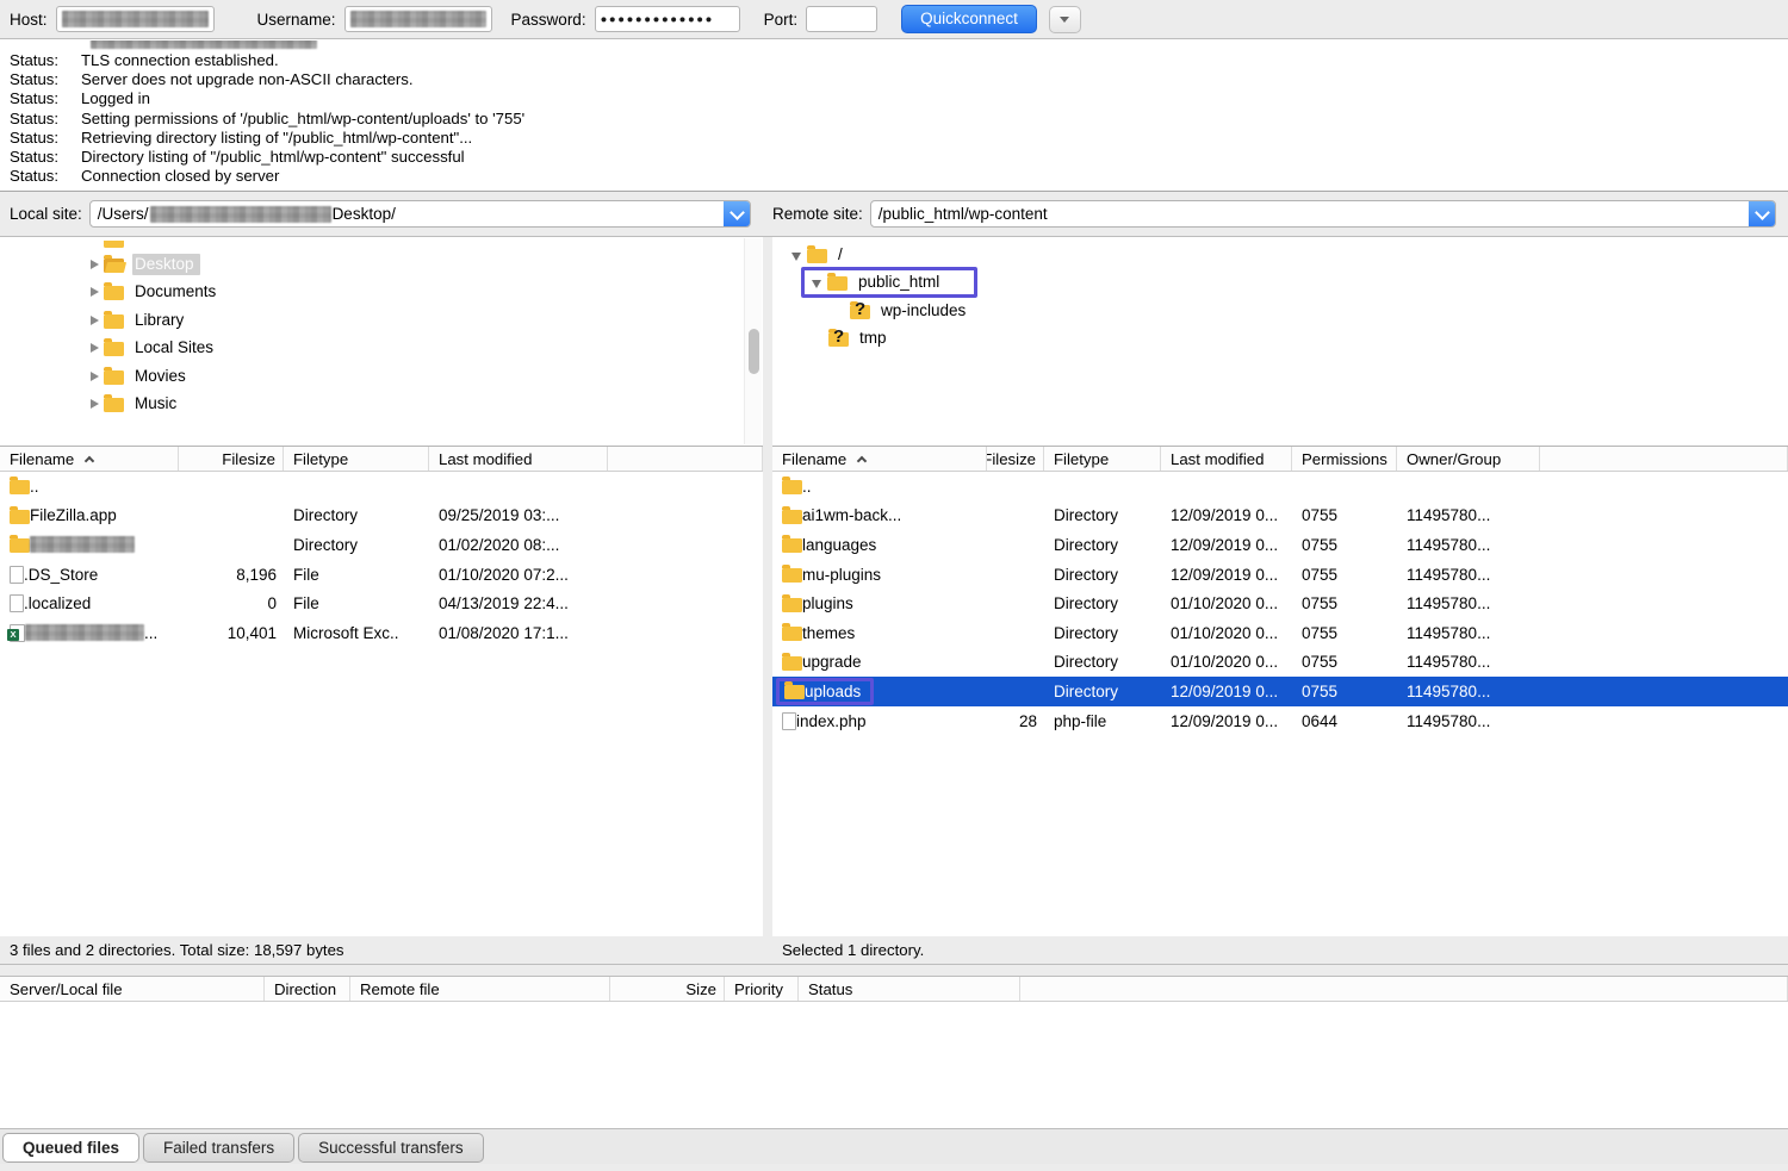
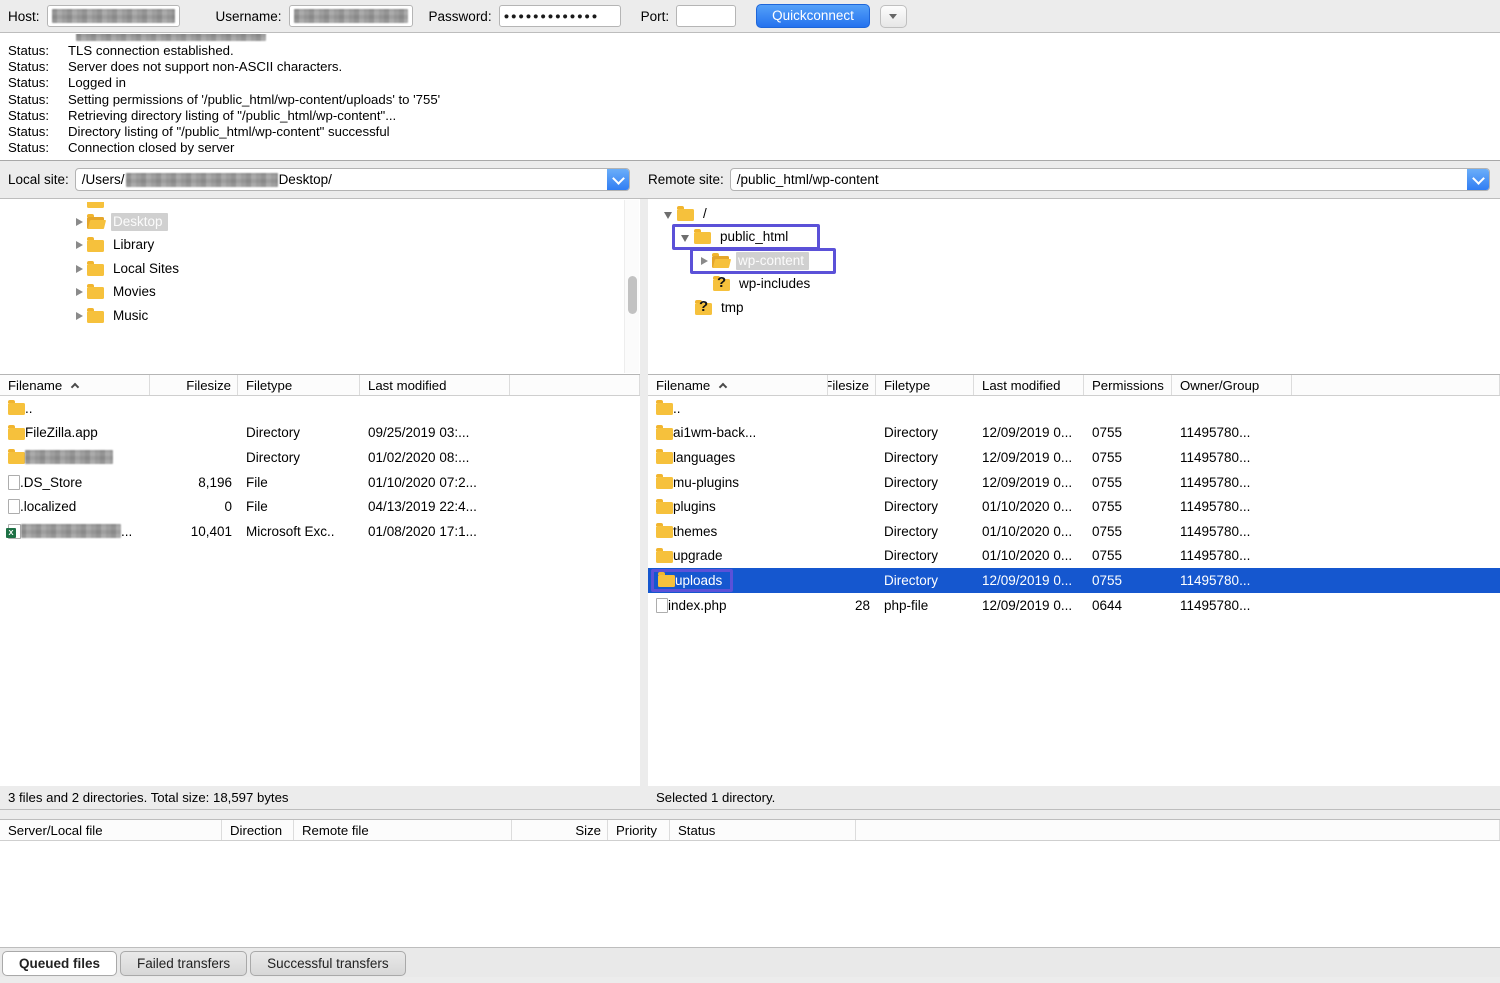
  Host:
  Username:
  Password:
  ●●●●●●●●●●●●●
  Port:
  Quickconnect
  Status:
  TLS connection established.
  Status:
- Server does not upgrade non-ASCII characters.
+ Server does not support non-ASCII characters.
  Status:
  Logged in
  Status:
  Setting permissions of '/public_html/wp-content/uploads' to '755'
  Status:
  Retrieving directory listing of "/public_html/wp-content"...
  Status:
  Directory listing of "/public_html/wp-content" successful
  Status:
  Connection closed by server
  Local site:
  /Users/
  Desktop/
  Remote site:
  /public_html/wp-content
  Desktop
- Documents
  Library
  Local Sites
  Movies
  Music
  /
  public_html
+ wp-content
  wp-includes
  tmp
  Filename
  Filesize
  Filetype
  Last modified
  ..
  FileZilla.app
  Directory
  09/25/2019 03:...
  Directory
  01/02/2020 08:...
  .DS_Store
  8,196
  File
  01/10/2020 07:2...
  .localized
  0
  File
  04/13/2019 22:4...
  ...
  10,401
  Microsoft Exc..
  01/08/2020 17:1...
  Filename
  Filesize
  Filetype
  Last modified
  Permissions
  Owner/Group
  ..
  ai1wm-back...
  Directory
  12/09/2019 0...
  0755
  11495780...
  languages
  Directory
  12/09/2019 0...
  0755
  11495780...
  mu-plugins
  Directory
  12/09/2019 0...
  0755
  11495780...
  plugins
  Directory
  01/10/2020 0...
  0755
  11495780...
  themes
  Directory
  01/10/2020 0...
  0755
  11495780...
  upgrade
  Directory
  01/10/2020 0...
  0755
  11495780...
  uploads
  Directory
  12/09/2019 0...
  0755
  11495780...
  index.php
  28
  php-file
  12/09/2019 0...
  0644
  11495780...
  3 files and 2 directories. Total size: 18,597 bytes
  Selected 1 directory.
  Server/Local file
  Direction
  Remote file
  Size
  Priority
  Status
  Queued files
  Failed transfers
  Successful transfers
